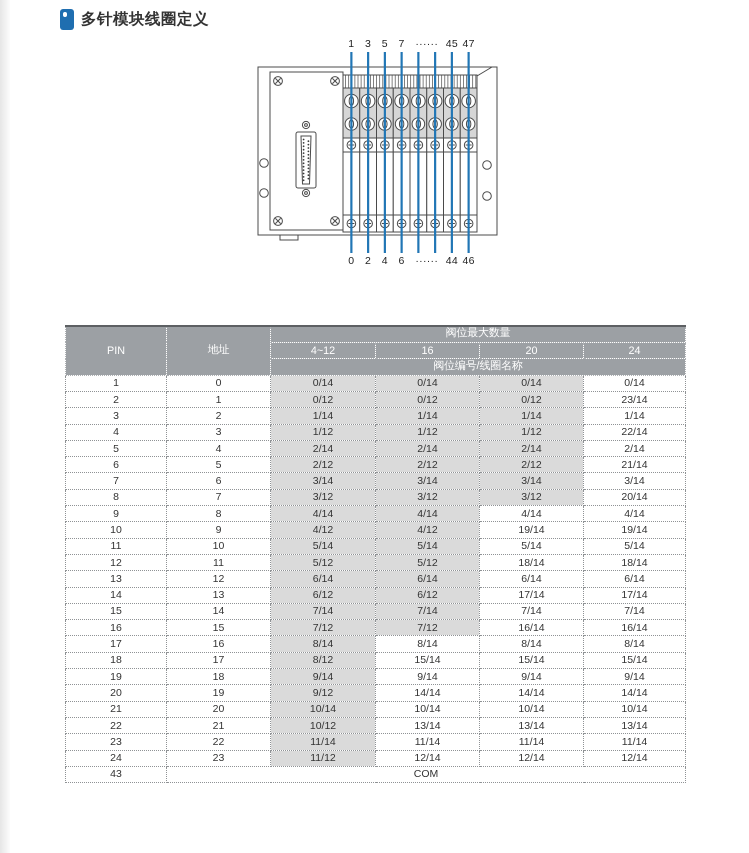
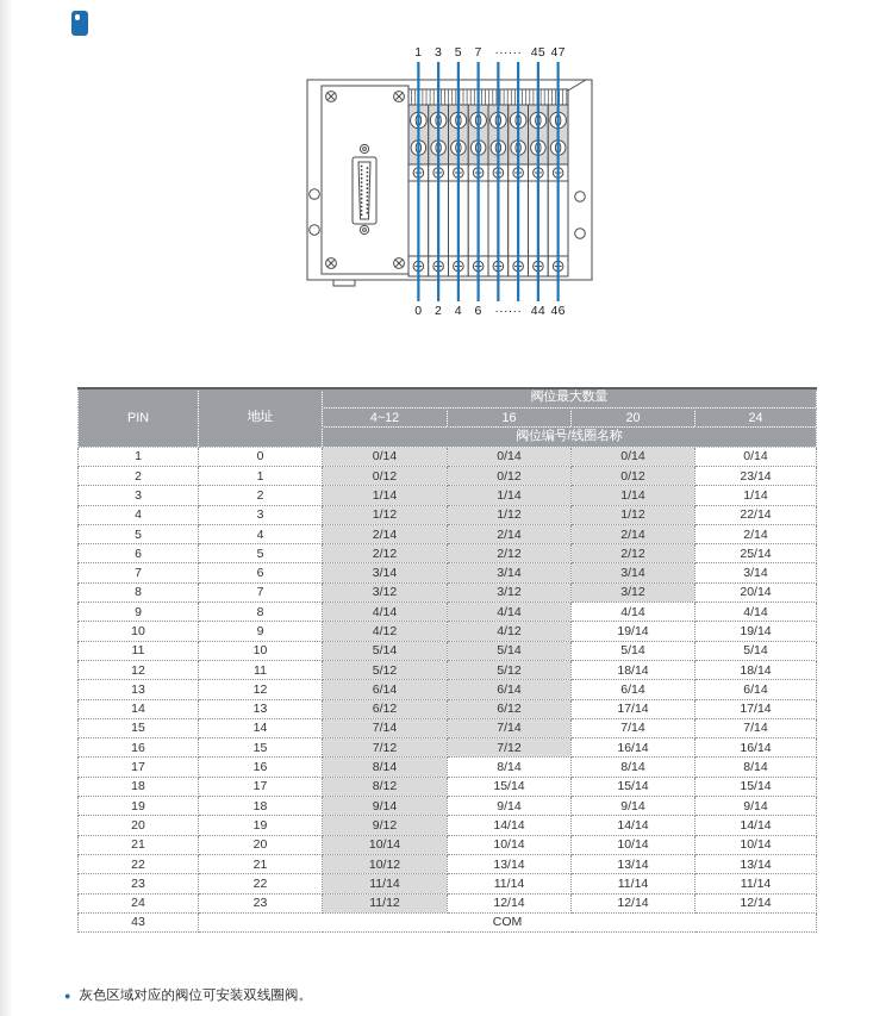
- 多针模块线圈定义
  1
  3
  5
  7
  ······
  45
  47
  0
  2
  4
  6
  ······
  44
  46
  PIN	地址	阀位最大数量
  4~12	16	20	24
  阀位编号/线圈名称
  1	0	0/14	0/14	0/14	0/14
  2	1	0/12	0/12	0/12	23/14
  3	2	1/14	1/14	1/14	1/14
  4	3	1/12	1/12	1/12	22/14
  5	4	2/14	2/14	2/14	2/14
- 6	5	2/12	2/12	2/12	21/14
+ 6	5	2/12	2/12	2/12	25/14
  7	6	3/14	3/14	3/14	3/14
  8	7	3/12	3/12	3/12	20/14
  9	8	4/14	4/14	4/14	4/14
  10	9	4/12	4/12	19/14	19/14
  11	10	5/14	5/14	5/14	5/14
  12	11	5/12	5/12	18/14	18/14
  13	12	6/14	6/14	6/14	6/14
  14	13	6/12	6/12	17/14	17/14
  15	14	7/14	7/14	7/14	7/14
  16	15	7/12	7/12	16/14	16/14
  17	16	8/14	8/14	8/14	8/14
  18	17	8/12	15/14	15/14	15/14
  19	18	9/14	9/14	9/14	9/14
  20	19	9/12	14/14	14/14	14/14
  21	20	10/14	10/14	10/14	10/14
  22	21	10/12	13/14	13/14	13/14
  23	22	11/14	11/14	11/14	11/14
  24	23	11/12	12/14	12/14	12/14
  43	COM
+ ●
+ 灰色区域对应的阀位可安装双线圈阀。
